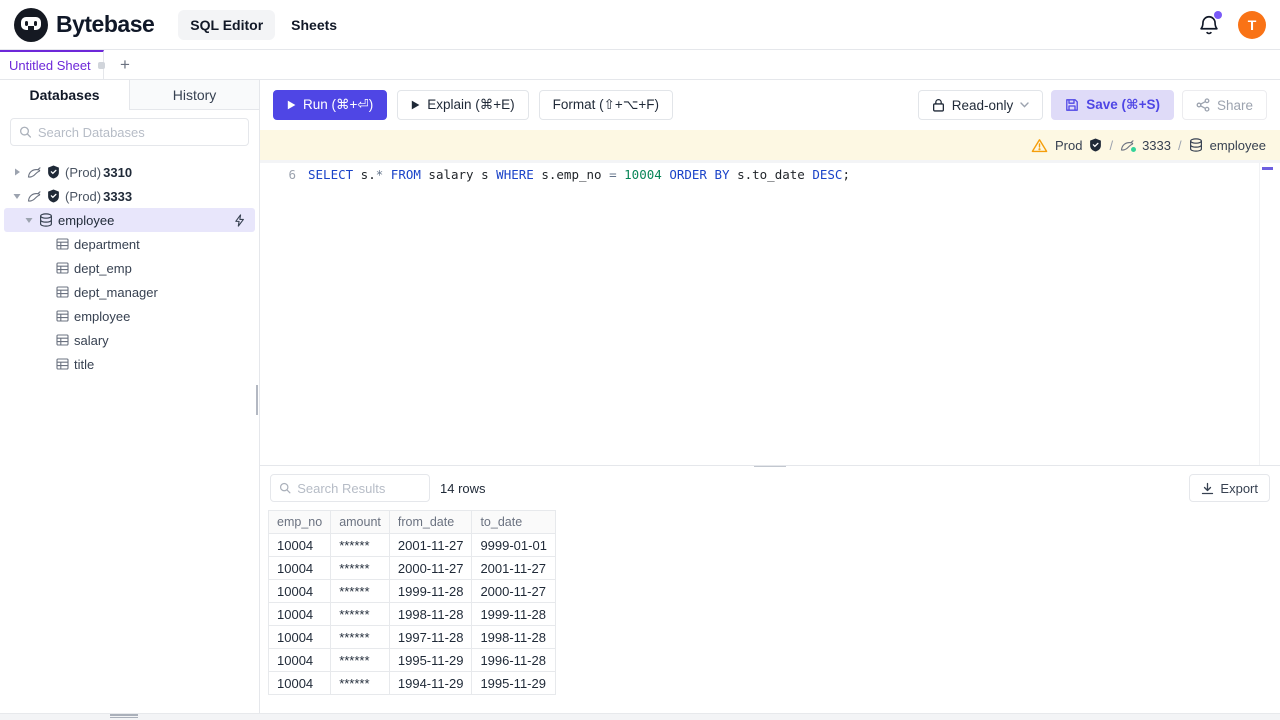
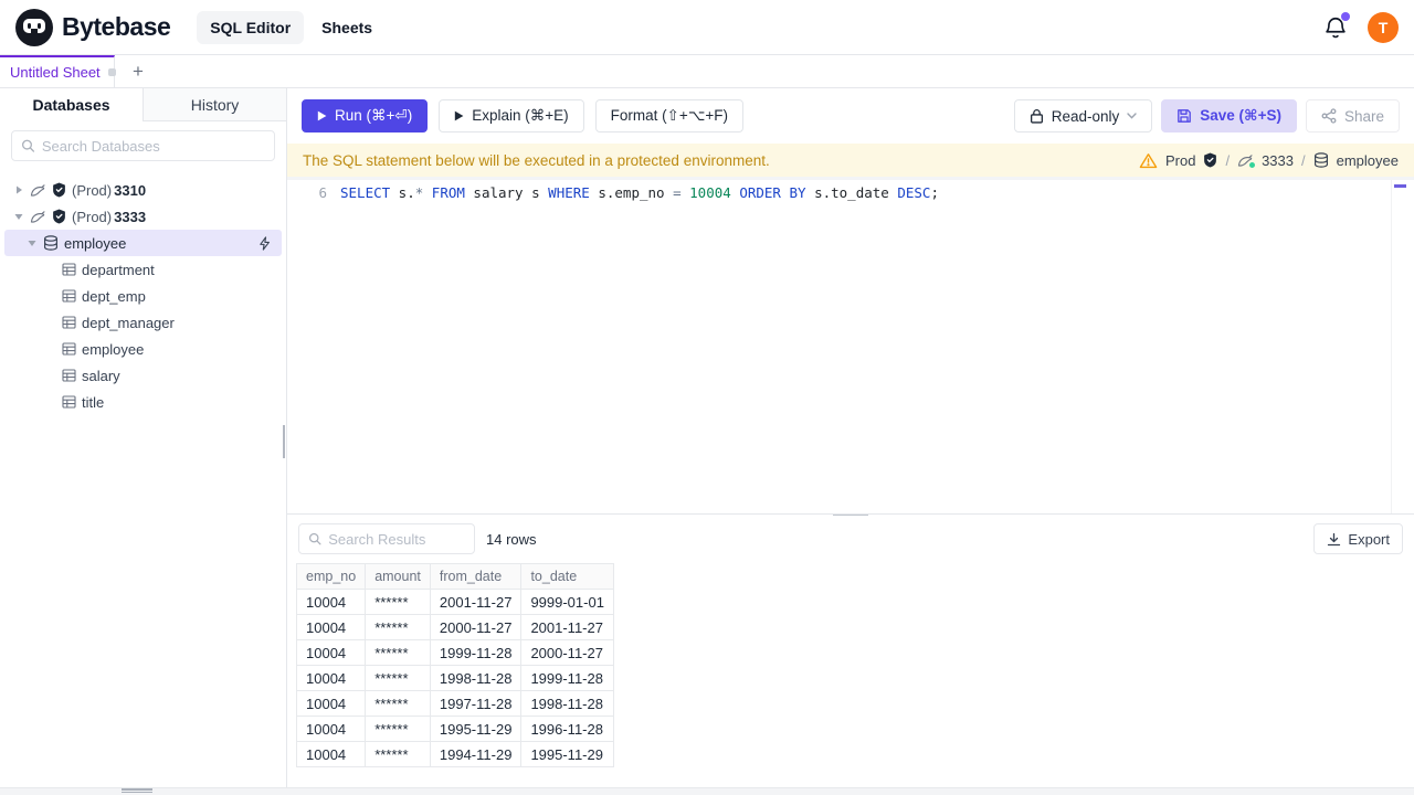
  Bytebase
  SQL Editor
  Sheets
  T
  Untitled Sheet
  +
  Databases
  History
  Search Databases
  (Prod) 3310
  (Prod) 3333
  employee
  department
  dept_emp
  dept_manager
  employee
  salary
  title
  Run (⌘+⏎)
  Explain (⌘+E)
  Format (⇧+⌥+F)
  Read-only
  Save (⌘+S)
  Share
+ The SQL statement below will be executed in a protected environment.
  Prod
  /
  3333
  /
  employee
  6
  SELECT s.* FROM salary s WHERE s.emp_no = 10004 ORDER BY s.to_date DESC;
  Search Results
  14 rows
  Export
  emp_no	amount	from_date	to_date
  10004	******	2001-11-27	9999-01-01
  10004	******	2000-11-27	2001-11-27
  10004	******	1999-11-28	2000-11-27
  10004	******	1998-11-28	1999-11-28
  10004	******	1997-11-28	1998-11-28
  10004	******	1995-11-29	1996-11-28
  10004	******	1994-11-29	1995-11-29
